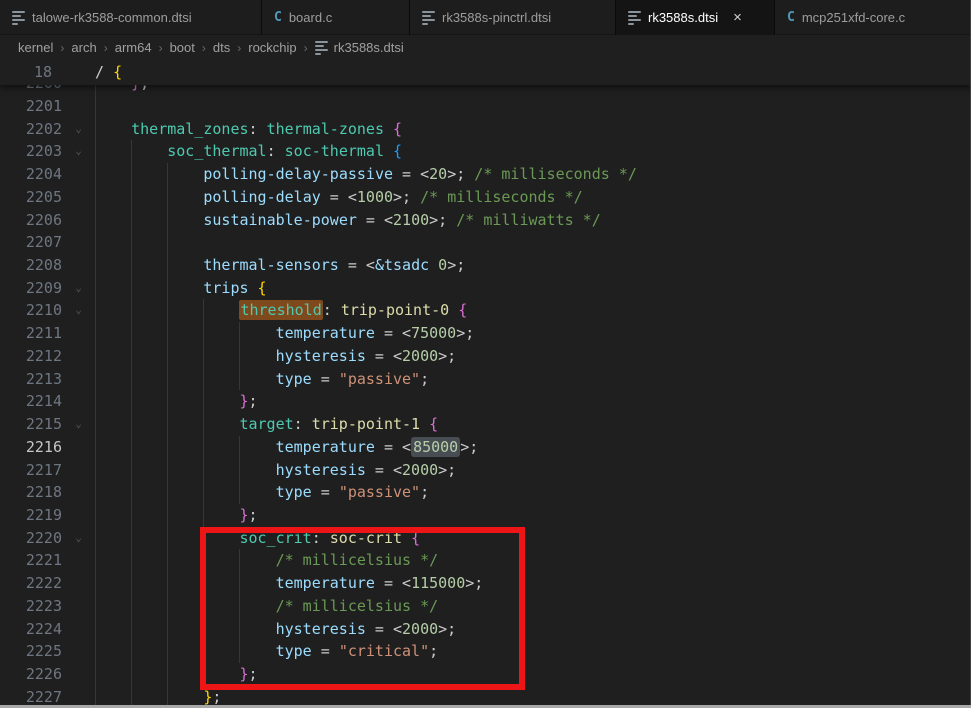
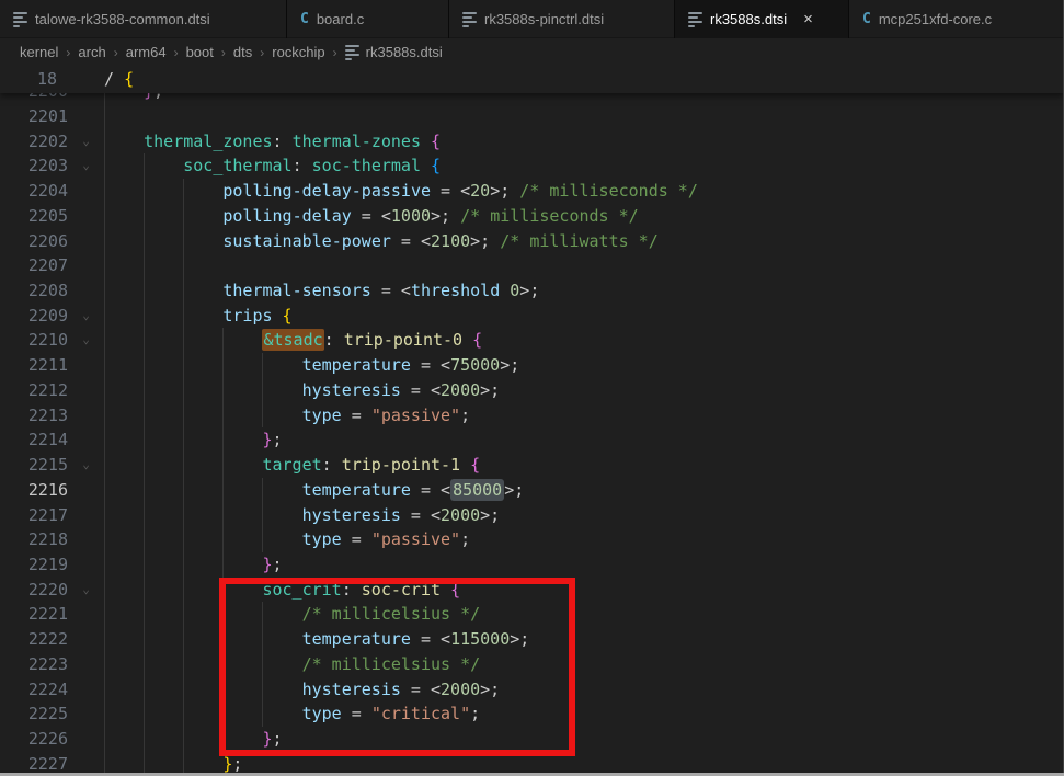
  talowe-rk3588-common.dtsi
  C
  board.c
  rk3588s-pinctrl.dtsi
  rk3588s.dtsi
  ×
  C
  mcp251xfd-core.c
  kernel
  ›
  arch
  ›
  arm64
  ›
  boot
  ›
  dts
  ›
  rockchip
  ›
  rk3588s.dtsi
  2201
  2202 ⌄ thermal_zones: thermal-zones {
  2203 ⌄ soc_thermal: soc-thermal {
  2204 polling-delay-passive = <20>; /* milliseconds */
  2205 polling-delay = <1000>; /* milliseconds */
  2206 sustainable-power = <2100>; /* milliwatts */
  2207
- 2208 thermal-sensors = <&tsadc 0>;
+ 2208 thermal-sensors = <threshold 0>;
  2209 ⌄ trips {
- 2210 ⌄ threshold: trip-point-0 {
+ 2210 ⌄ &tsadc: trip-point-0 {
  2211 temperature = <75000>;
  2212 hysteresis = <2000>;
  2213 type = "passive";
  2214 };
  2215 ⌄ target: trip-point-1 {
  2216 temperature = <85000>;
  2217 hysteresis = <2000>;
  2218 type = "passive";
  2219 };
  2220 ⌄ soc_crit: soc-crit {
  2221 /* millicelsius */
  2222 temperature = <115000>;
  2223 /* millicelsius */
  2224 hysteresis = <2000>;
  2225 type = "critical";
  2226 };
  2227 };
  18 / {
